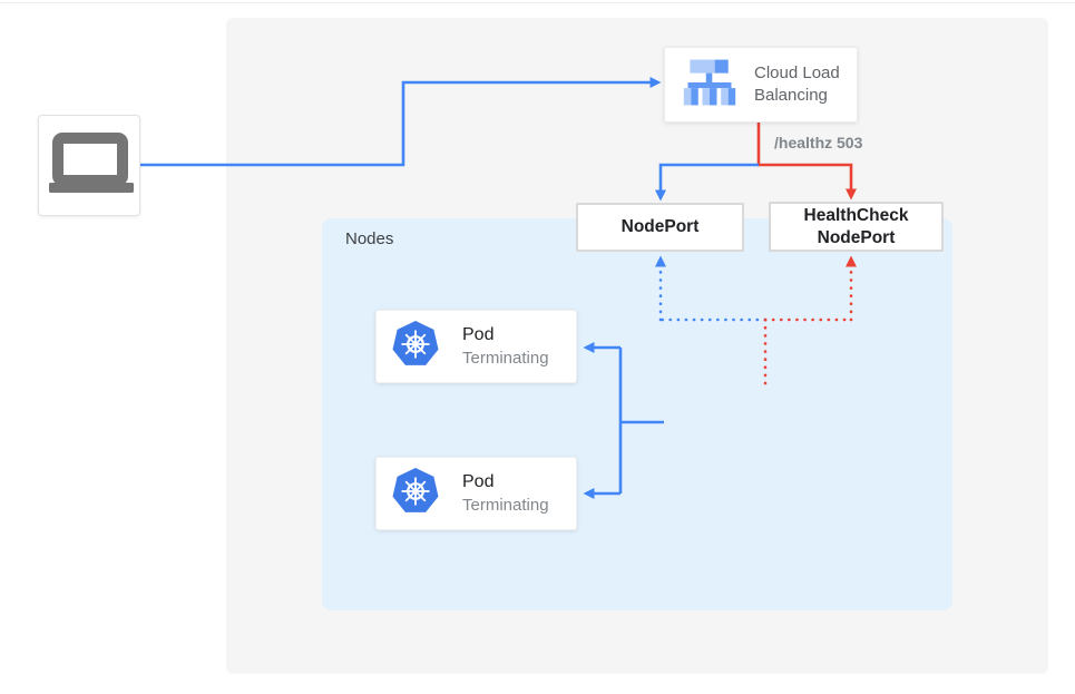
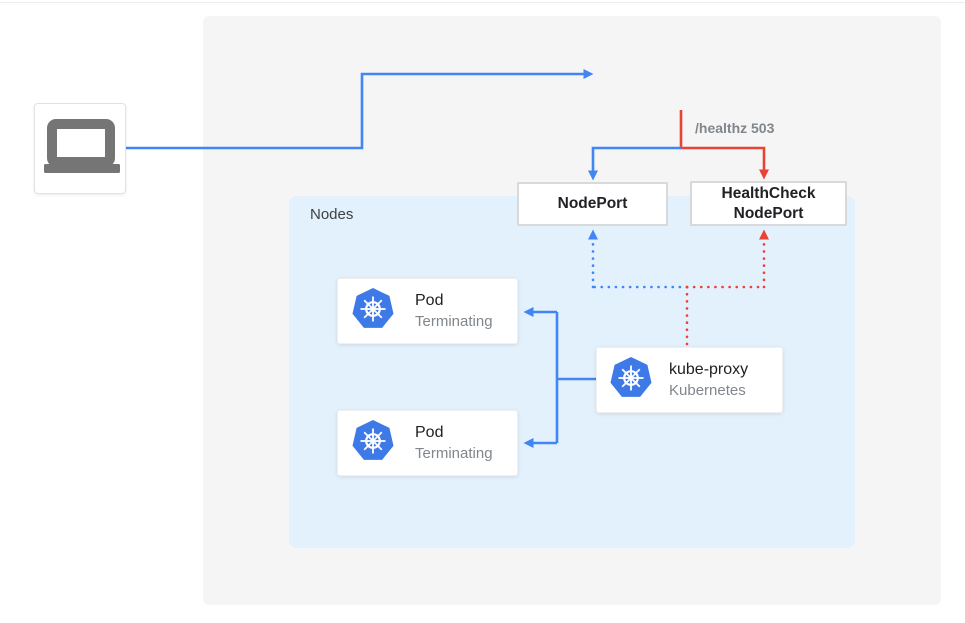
  Nodes
- Cloud Load Balancing
  /healthz 503
  NodePort
  HealthCheck NodePort
  Pod
  Terminating
  Pod
  Terminating
+ kube-proxy
+ Kubernetes
